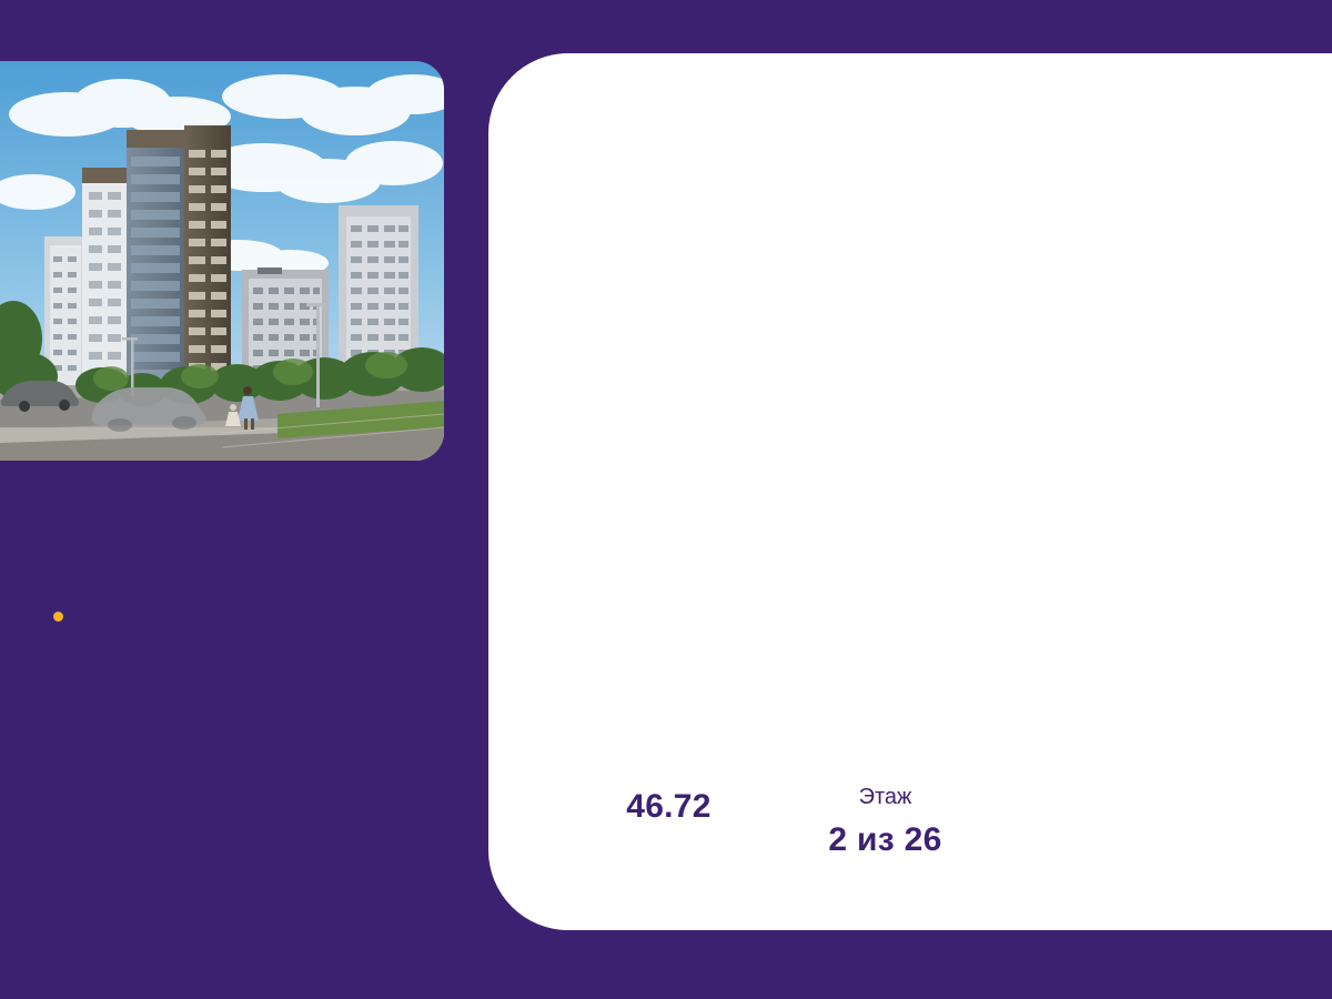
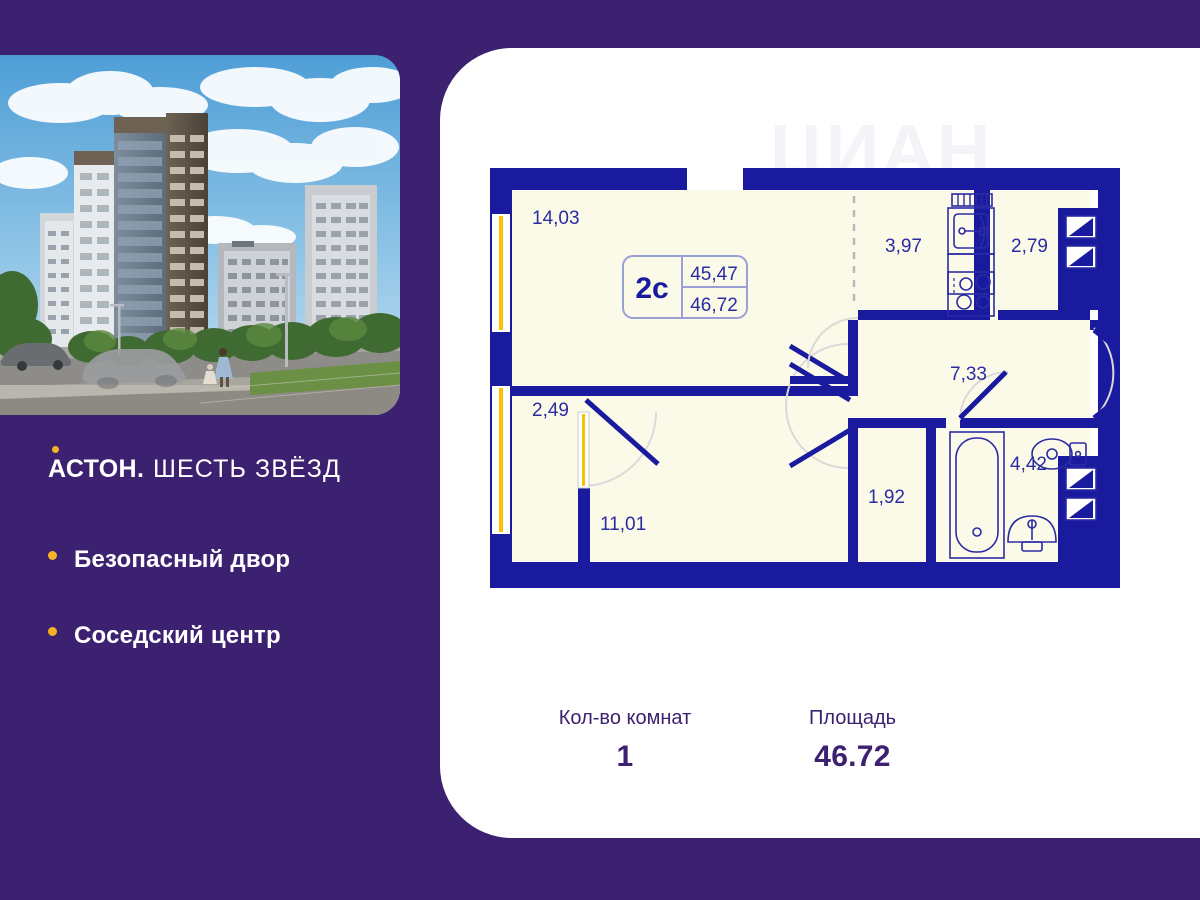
+ АСТОН
+ .
+ ШЕСТЬ ЗВЁЗД
+ Безопасный двор
+ Соседский центр
+ ЦИАН
+ 14,03
+ 2,49
+ 11,01
+ 3,97
+ 2,79
+ 7,33
+ 1,92
+ 4,42
+ 2с
+ 45,47
+ 46,72
+ Кол-во комнат
+ 1
+ Площадь
  46.72
- Этаж
- 2 из 26
